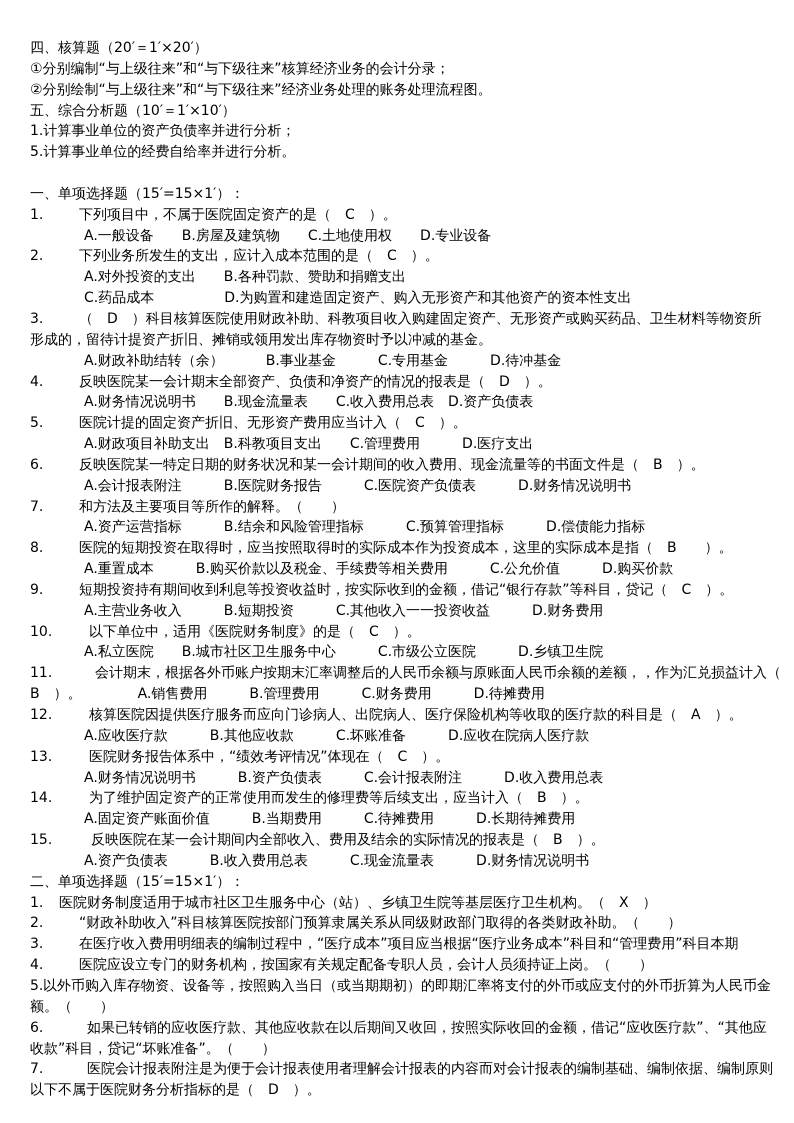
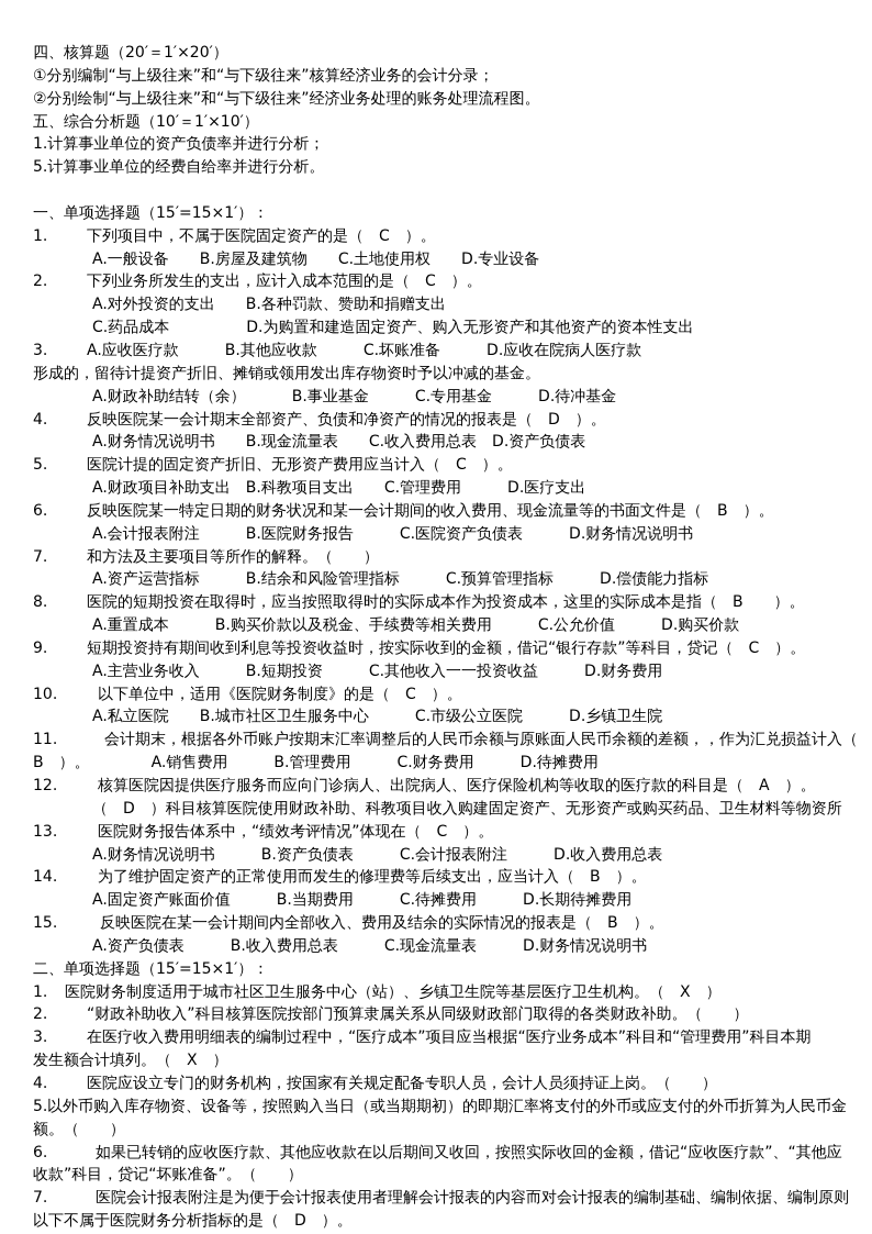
  四、核算题（20′＝1′×20′）
  ①分别编制“与上级往来”和“与下级往来”核算经济业务的会计分录；
  ②分别绘制“与上级往来”和“与下级往来”经济业务处理的账务处理流程图。
  五、综合分析题（10′＝1′×10′）
  1.计算事业单位的资产负债率并进行分析；
  5.计算事业单位的经费自给率并进行分析。
  一、单项选择题（15′=15×1′）：
  1.
  下列项目中，不属于医院固定资产的是（ C ）。
  A.一般设备 B.房屋及建筑物 C.土地使用权 D.专业设备
  2.
  下列业务所发生的支出，应计入成本范围的是（ C ）。
  A.对外投资的支出 B.各种罚款、赞助和捐赠支出
  C.药品成本 D.为购置和建造固定资产、购入无形资产和其他资产的资本性支出
  3.
- （ D ）科目核算医院使用财政补助、科教项目收入购建固定资产、无形资产或购买药品、卫生材料等物资所
+ A.应收医疗款 B.其他应收款 C.坏账准备 D.应收在院病人医疗款
  形成的，留待计提资产折旧、摊销或领用发出库存物资时予以冲减的基金。
  A.财政补助结转（余） B.事业基金 C.专用基金 D.待冲基金
  4.
  反映医院某一会计期末全部资产、负债和净资产的情况的报表是（ D ）。
  A.财务情况说明书 B.现金流量表 C.收入费用总表 D.资产负债表
  5.
  医院计提的固定资产折旧、无形资产费用应当计入（ C ）。
  A.财政项目补助支出 B.科教项目支出 C.管理费用 D.医疗支出
  6.
  反映医院某一特定日期的财务状况和某一会计期间的收入费用、现金流量等的书面文件是（ B ）。
  A.会计报表附注 B.医院财务报告 C.医院资产负债表 D.财务情况说明书
  7.
  和方法及主要项目等所作的解释。（ ）
  A.资产运营指标 B.结余和风险管理指标 C.预算管理指标 D.偿债能力指标
  8.
  医院的短期投资在取得时，应当按照取得时的实际成本作为投资成本，这里的实际成本是指（ B ）。
  A.重置成本 B.购买价款以及税金、手续费等相关费用 C.公允价值 D.购买价款
  9.
  短期投资持有期间收到利息等投资收益时，按实际收到的金额，借记“银行存款”等科目，贷记（ C ）。
  A.主营业务收入 B.短期投资 C.其他收入一一投资收益 D.财务费用
  10.
  以下单位中，适用《医院财务制度》的是（ C ）。
  A.私立医院 B.城市社区卫生服务中心 C.市级公立医院 D.乡镇卫生院
  11.
  会计期末，根据各外币账户按期末汇率调整后的人民币余额与原账面人民币余额的差额，，作为汇兑损益计入（
  B ）。 A.销售费用 B.管理费用 C.财务费用 D.待摊费用
  12.
  核算医院因提供医疗服务而应向门诊病人、出院病人、医疗保险机构等收取的医疗款的科目是（ A ）。
- A.应收医疗款 B.其他应收款 C.坏账准备 D.应收在院病人医疗款
+ （ D ）科目核算医院使用财政补助、科教项目收入购建固定资产、无形资产或购买药品、卫生材料等物资所
  13.
  医院财务报告体系中，“绩效考评情况”体现在（ C ）。
  A.财务情况说明书 B.资产负债表 C.会计报表附注 D.收入费用总表
  14.
  为了维护固定资产的正常使用而发生的修理费等后续支出，应当计入（ B ）。
  A.固定资产账面价值 B.当期费用 C.待摊费用 D.长期待摊费用
  15.
  反映医院在某一会计期间内全部收入、费用及结余的实际情况的报表是（ B ）。
  A.资产负债表 B.收入费用总表 C.现金流量表 D.财务情况说明书
  二、单项选择题（15′=15×1′）：
  1.
  医院财务制度适用于城市社区卫生服务中心（站）、乡镇卫生院等基层医疗卫生机构。（ X ）
  2.
  “财政补助收入”科目核算医院按部门预算隶属关系从同级财政部门取得的各类财政补助。（ ）
  3.
  在医疗收入费用明细表的编制过程中，“医疗成本”项目应当根据“医疗业务成本”科目和“管理费用”科目本期
+ 发生额合计填列。（ X ）
  4.
  医院应设立专门的财务机构，按国家有关规定配备专职人员，会计人员须持证上岗。（ ）
  5.
  以外币购入库存物资、设备等，按照购入当日（或当期期初）的即期汇率将支付的外币或应支付的外币折算为人民币金
  额。（ ）
  6.
  如果已转销的应收医疗款、其他应收款在以后期间又收回，按照实际收回的金额，借记“应收医疗款”、“其他应
  收款”科目，贷记“坏账准备”。（ ）
  7.
  医院会计报表附注是为便于会计报表使用者理解会计报表的内容而对会计报表的编制基础、编制依据、编制原则
  以下不属于医院财务分析指标的是（ D ）。
